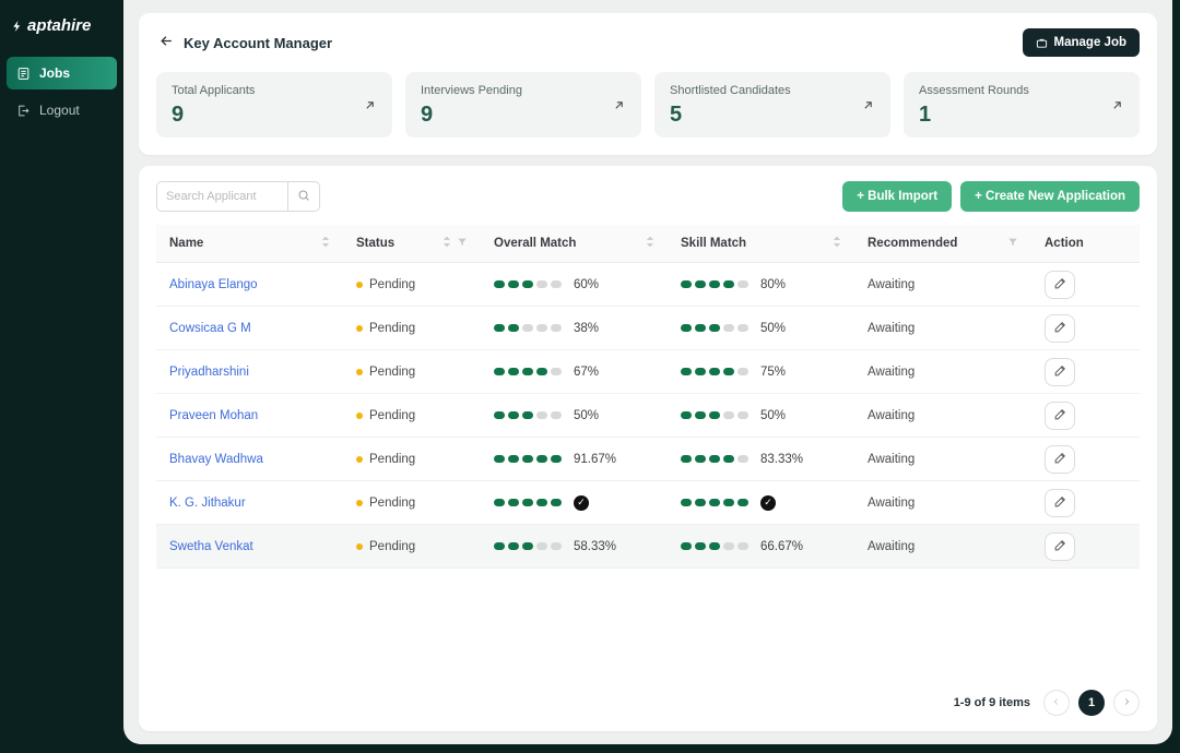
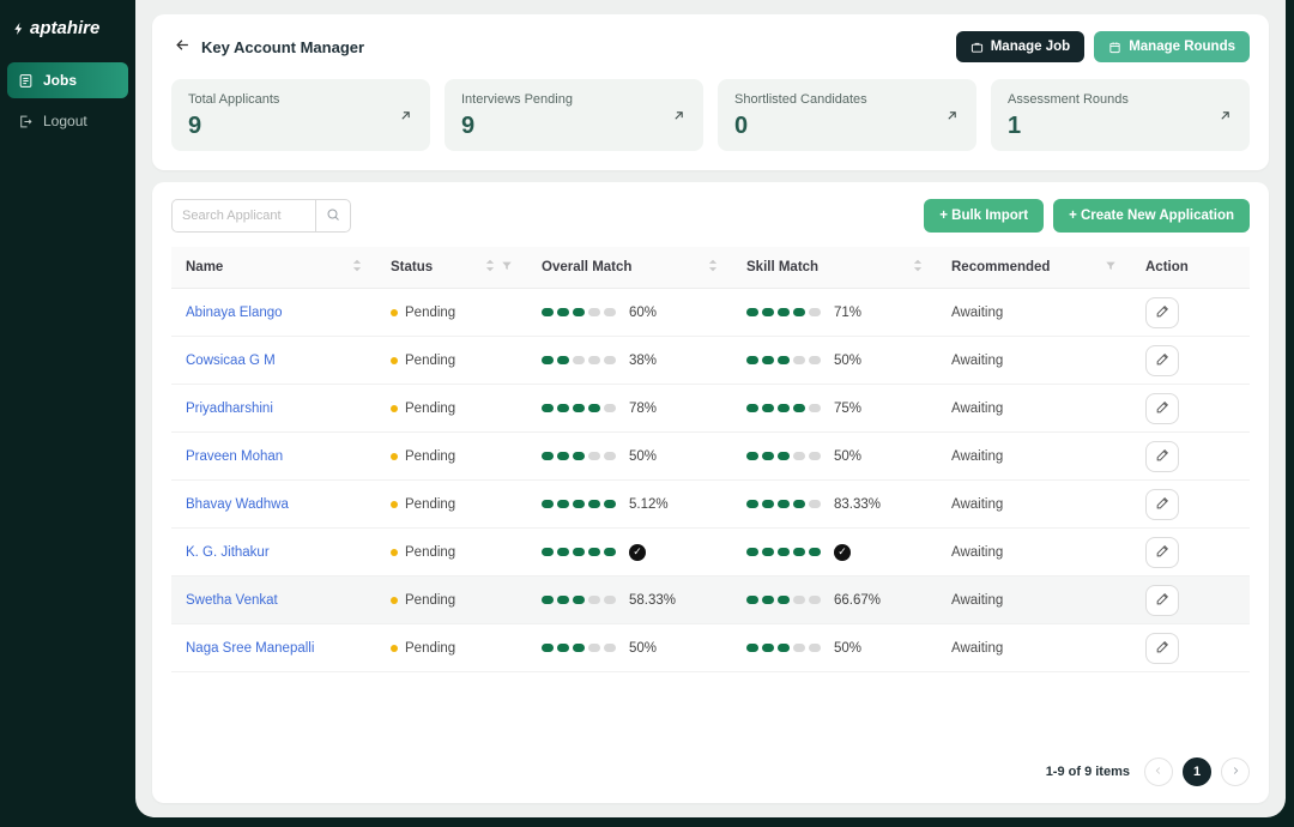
  aptahire
  Jobs
  Logout
  Key Account Manager
  Manage Job
+ Manage Rounds
  Total Applicants
  9
  Interviews Pending
  9
  Shortlisted Candidates
- 5
+ 0
  Assessment Rounds
  1
  Search Applicant
  + Bulk Import
  + Create New Application
  Name	Status	Overall Match	Skill Match	Recommended	Action
- Abinaya Elango	Pending	60%	80%	Awaiting
+ Abinaya Elango	Pending	60%	71%	Awaiting
  Cowsicaa G M	Pending	38%	50%	Awaiting
- Priyadharshini	Pending	67%	75%	Awaiting
+ Priyadharshini	Pending	78%	75%	Awaiting
  Praveen Mohan	Pending	50%	50%	Awaiting
- Bhavay Wadhwa	Pending	91.67%	83.33%	Awaiting
+ Bhavay Wadhwa	Pending	5.12%	83.33%	Awaiting
  K. G. Jithakur	Pending	✓	✓	Awaiting
  Swetha Venkat	Pending	58.33%	66.67%	Awaiting
+ Naga Sree Manepalli	Pending	50%	50%	Awaiting
  1-9 of 9 items
  1
